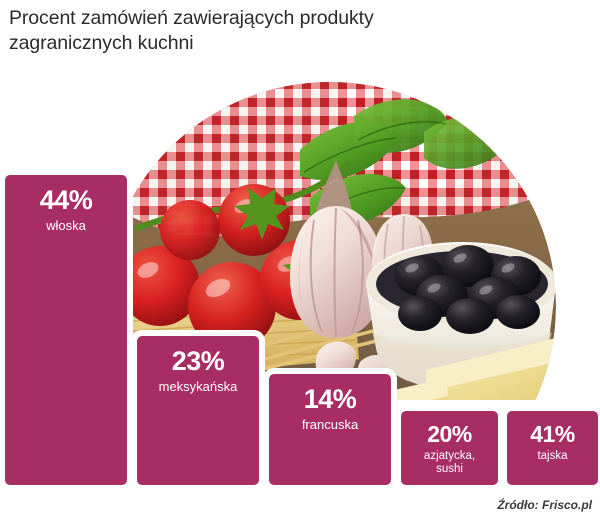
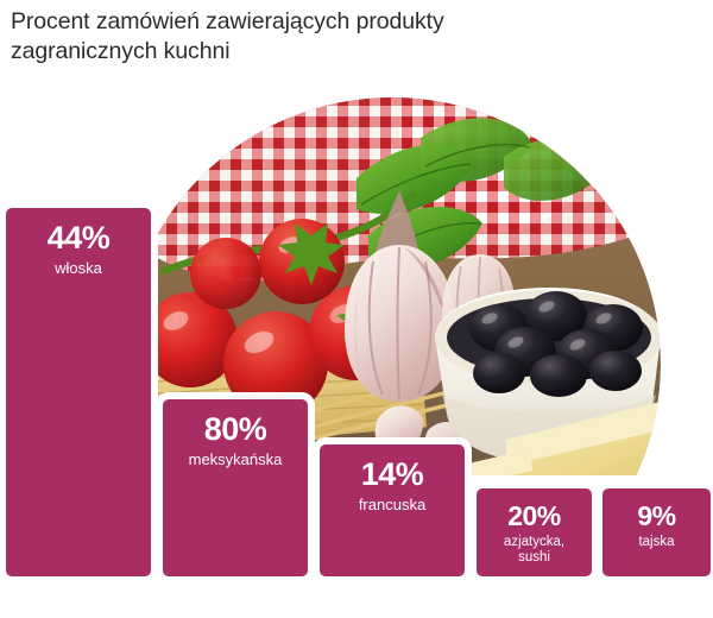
  Procent zamówień zawierających produkty
  zagranicznych kuchni
  44%
  włoska
- 23%
+ 80%
  meksykańska
  14%
  francuska
  20%
  azjatycka,
  sushi
- 41%
+ 9%
  tajska
- Źródło: Frisco.pl
